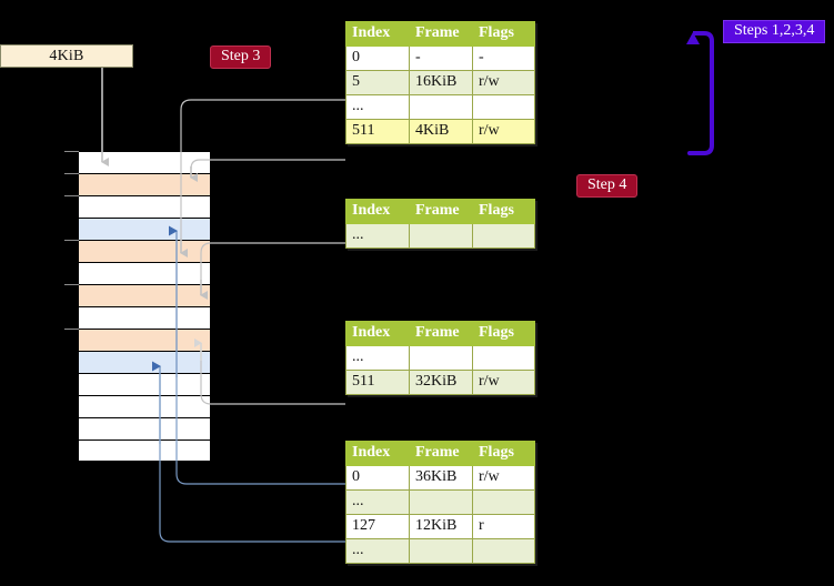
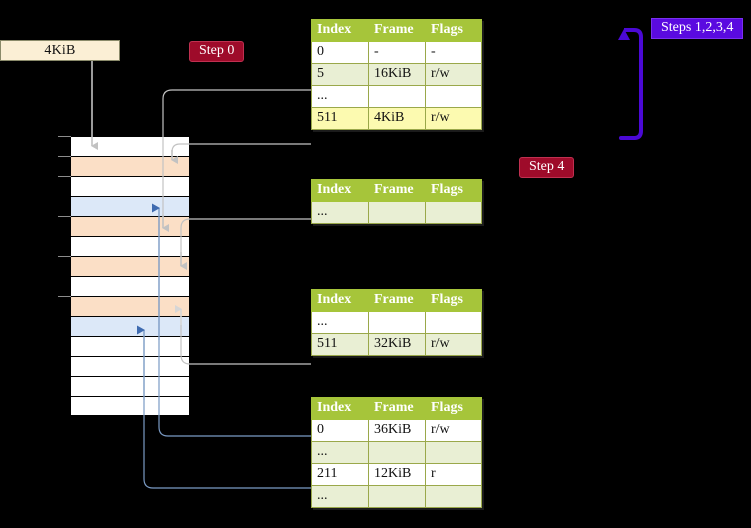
  4KiB
- Step 3
+ Step 0
  Steps 1,2,3,4
  Step 4
  Index	Frame	Flags
  0	-	-
  5	16KiB	r/w
  ...
  511	4KiB	r/w
  Index	Frame	Flags
  ...
  Index	Frame	Flags
  ...
  511	32KiB	r/w
  Index	Frame	Flags
  0	36KiB	r/w
  ...
- 127	12KiB	r
+ 211	12KiB	r
  ...
